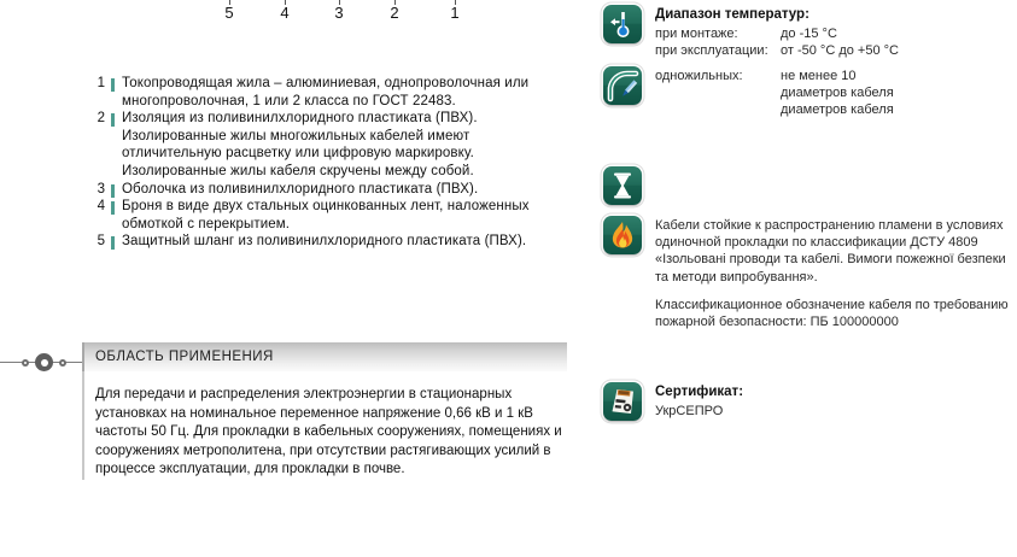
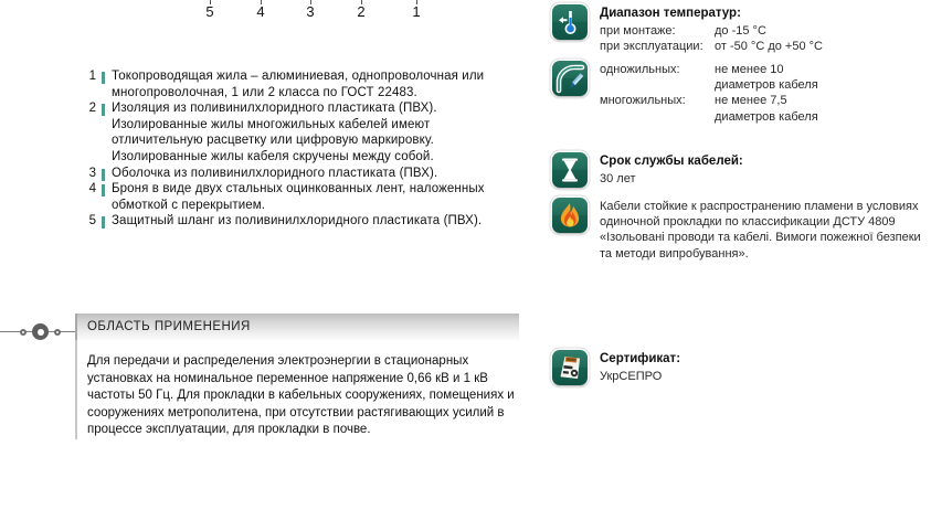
  5
  4
  3
  2
  1
  1
  Токопроводящая жила – алюминиевая, однопроволочная или многопроволочная, 1 или 2 класса по ГОСТ 22483.
  2
  Изоляция из поливинилхлоридного пластиката (ПВХ). Изолированные жилы многожильных кабелей имеют отличительную расцветку или цифровую маркировку. Изолированные жилы кабеля скручены между собой.
  3
  Оболочка из поливинилхлоридного пластиката (ПВХ).
  4
  Броня в виде двух стальных оцинкованных лент, наложенных обмоткой с перекрытием.
  5
  Защитный шланг из поливинилхлоридного пластиката (ПВХ).
  ОБЛАСТЬ ПРИМЕНЕНИЯ
  Для передачи и распределения электроэнергии в стационарных установках на номинальное переменное напряжение 0,66 кВ и 1 кВ частоты 50 Гц. Для прокладки в кабельных сооружениях, помещениях и сооружениях метрополитена, при отсутствии растягивающих усилий в процессе эксплуатации, для прокладки в почве.
  Диапазон температур:
  при монтаже:
  до -15 °С
  при эксплуатации:
  от -50 °С до +50 °С
  одножильных:
  не менее 10
  диаметров кабеля
+ многожильных:
+ не менее 7,5
  диаметров кабеля
+ Срок службы кабелей:
+ 30 лет
  Кабели стойкие к распространению пламени в условиях одиночной прокладки по классификации ДСТУ 4809 «Ізольовані проводи та кабелі. Вимоги пожежної безпеки та методи випробування».
- Классификационное обозначение кабеля по требованию пожарной безопасности: ПБ 100000000
  Сертификат:
  УкрСЕПРО
